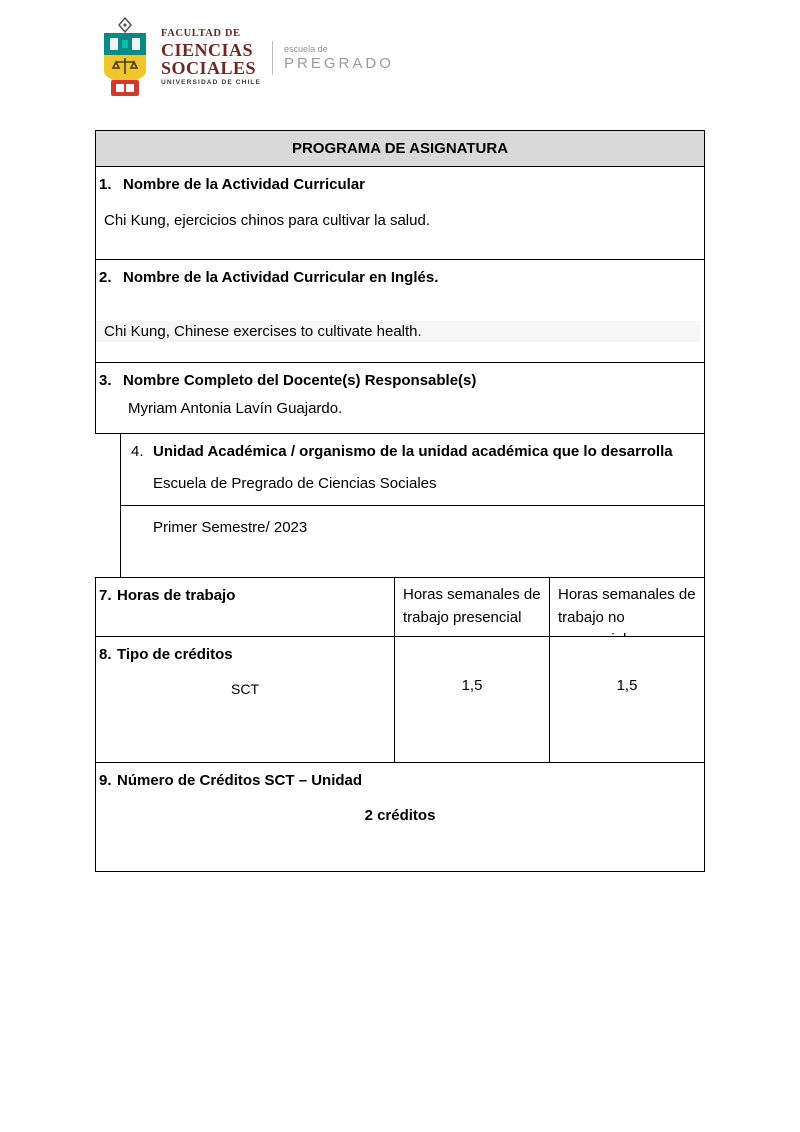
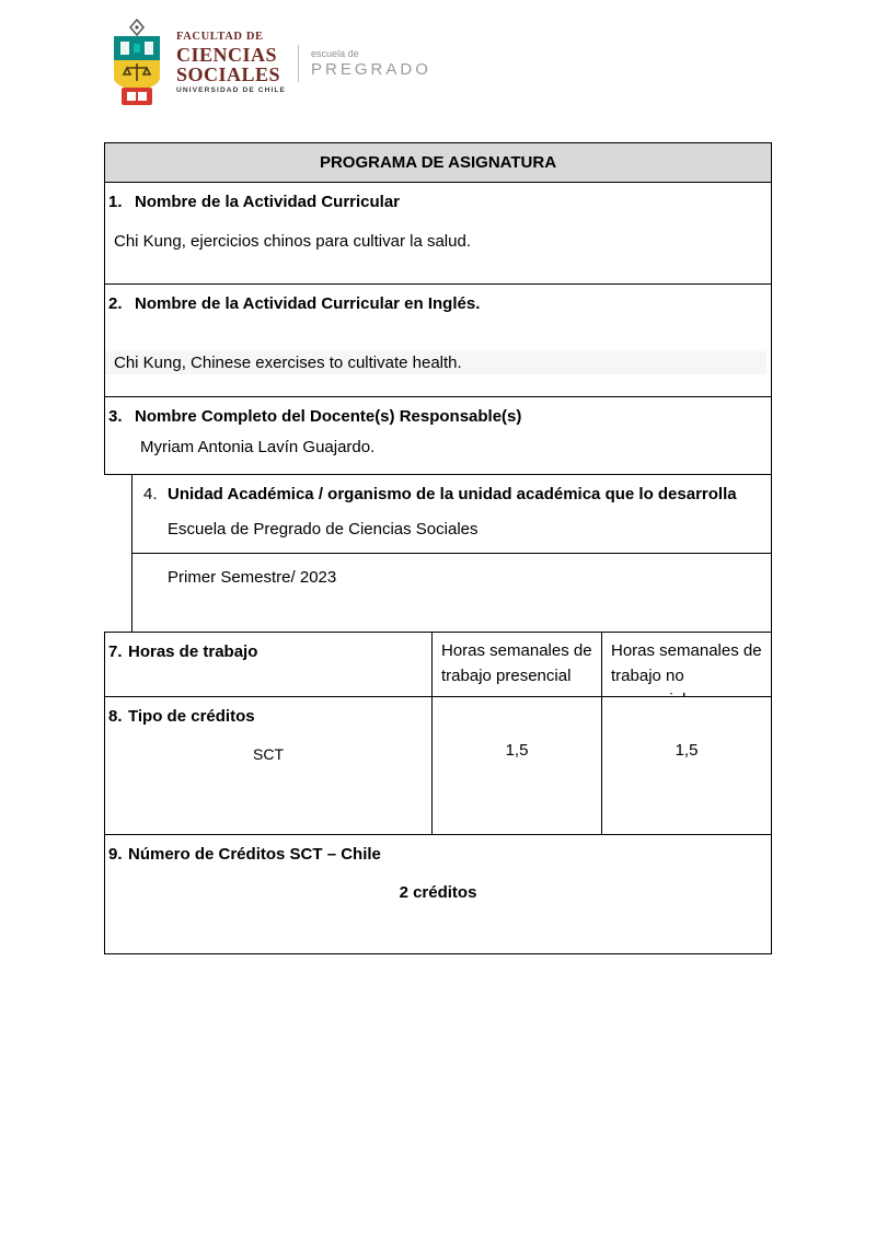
  FACULTAD DE
  CIENCIAS
  SOCIALES
  escuela de
  PREGRADO
  PROGRAMA DE ASIGNATURA
  1.
  Nombre de la Actividad Curricular
  Chi Kung, ejercicios chinos para cultivar la salud.
  2.
  Nombre de la Actividad Curricular en Inglés.
  Chi Kung, Chinese exercises to cultivate health.
  3.
  Nombre Completo del Docente(s) Responsable(s)
  Myriam Antonia Lavín Guajardo.
  4.
  Unidad Académica / organismo de la unidad académica que lo desarrolla
  Escuela de Pregrado de Ciencias Sociales
  Primer Semestre/ 2023
  7.
  Horas de trabajo
  Horas semanales de trabajo presencial
  Horas semanales de trabajo no
  8.
  Tipo de créditos
  SCT
  1,5
  1,5
  9.
- Número de Créditos SCT – Unidad
+ Número de Créditos SCT – Chile
  2 créditos
